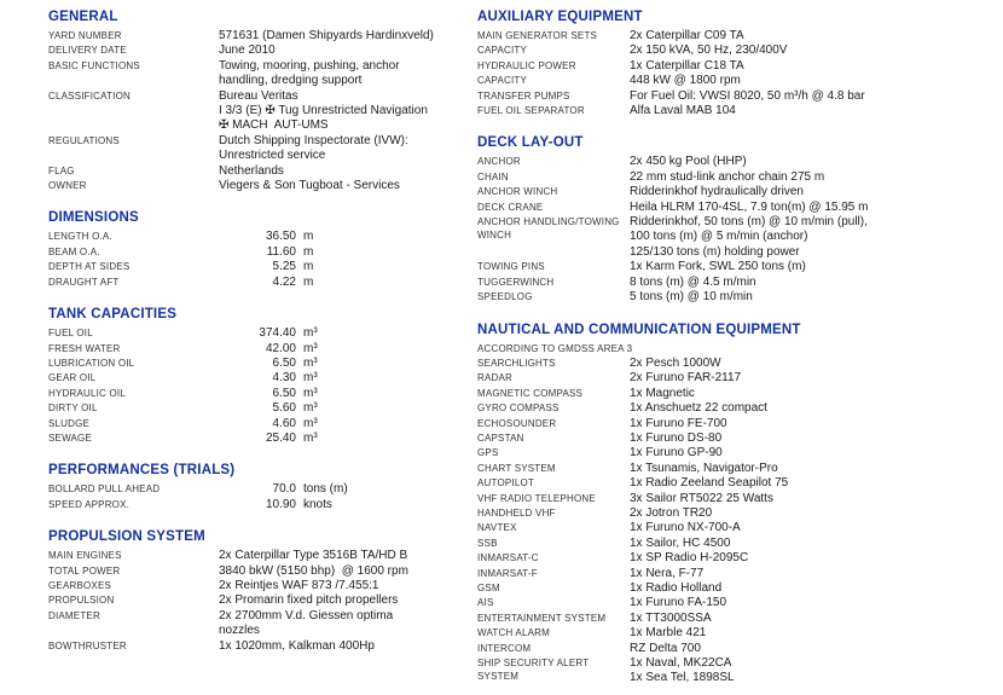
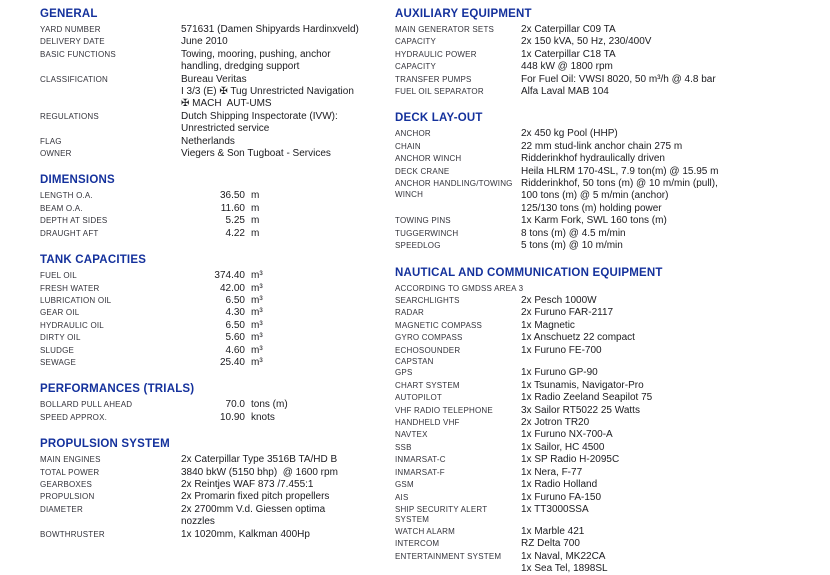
  GENERAL
  YARD NUMBER
  571631 (Damen Shipyards Hardinxveld)
  DELIVERY DATE
  June 2010
  BASIC FUNCTIONS
  Towing, mooring, pushing, anchor
  handling, dredging support
  CLASSIFICATION
  Bureau Veritas
  I 3/3 (E) ✠ Tug Unrestricted Navigation
  ✠ MACH AUT-UMS
  REGULATIONS
  Dutch Shipping Inspectorate (IVW):
  Unrestricted service
  FLAG
  Netherlands
  OWNER
  Viegers & Son Tugboat - Services
  DIMENSIONS
  LENGTH O.A.
  36.50 m
  BEAM O.A.
  11.60 m
  DEPTH AT SIDES
  5.25 m
  DRAUGHT AFT
  4.22 m
  TANK CAPACITIES
  FUEL OIL
  374.40 m³
  FRESH WATER
  42.00 m³
  LUBRICATION OIL
  6.50 m³
  GEAR OIL
  4.30 m³
  HYDRAULIC OIL
  6.50 m³
  DIRTY OIL
  5.60 m³
  SLUDGE
  4.60 m³
  SEWAGE
  25.40 m³
  PERFORMANCES (TRIALS)
  BOLLARD PULL AHEAD
  70.0 tons (m)
  SPEED APPROX.
  10.90 knots
  PROPULSION SYSTEM
  MAIN ENGINES
  2x Caterpillar Type 3516B TA/HD B
  TOTAL POWER
  3840 bkW (5150 bhp) @ 1600 rpm
  GEARBOXES
  2x Reintjes WAF 873 /7.455:1
  PROPULSION
  2x Promarin fixed pitch propellers
  DIAMETER
  2x 2700mm V.d. Giessen optima
  nozzles
  BOWTHRUSTER
  1x 1020mm, Kalkman 400Hp
  AUXILIARY EQUIPMENT
  MAIN GENERATOR SETS
  2x Caterpillar C09 TA
  CAPACITY
  2x 150 kVA, 50 Hz, 230/400V
  HYDRAULIC POWER
  1x Caterpillar C18 TA
  CAPACITY
  448 kW @ 1800 rpm
  TRANSFER PUMPS
  For Fuel Oil: VWSI 8020, 50 m³/h @ 4.8 bar
  FUEL OIL SEPARATOR
  Alfa Laval MAB 104
  DECK LAY-OUT
  ANCHOR
  2x 450 kg Pool (HHP)
  CHAIN
  22 mm stud-link anchor chain 275 m
  ANCHOR WINCH
  Ridderinkhof hydraulically driven
  DECK CRANE
  Heila HLRM 170-4SL, 7.9 ton(m) @ 15.95 m
  ANCHOR HANDLING/TOWING
  WINCH
  Ridderinkhof, 50 tons (m) @ 10 m/min (pull),
  100 tons (m) @ 5 m/min (anchor)
  125/130 tons (m) holding power
  TOWING PINS
- 1x Karm Fork, SWL 250 tons (m)
+ 1x Karm Fork, SWL 160 tons (m)
  TUGGERWINCH
  8 tons (m) @ 4.5 m/min
  SPEEDLOG
  5 tons (m) @ 10 m/min
  NAUTICAL AND COMMUNICATION EQUIPMENT
  ACCORDING TO GMDSS AREA 3
  SEARCHLIGHTS
  2x Pesch 1000W
  RADAR
  2x Furuno FAR-2117
  MAGNETIC COMPASS
  1x Magnetic
  GYRO COMPASS
  1x Anschuetz 22 compact
  ECHOSOUNDER
  1x Furuno FE-700
  CAPSTAN
- 1x Furuno DS-80
  GPS
  1x Furuno GP-90
  CHART SYSTEM
  1x Tsunamis, Navigator-Pro
  AUTOPILOT
  1x Radio Zeeland Seapilot 75
  VHF RADIO TELEPHONE
  3x Sailor RT5022 25 Watts
  HANDHELD VHF
  2x Jotron TR20
  NAVTEX
  1x Furuno NX-700-A
  SSB
  1x Sailor, HC 4500
  INMARSAT-C
  1x SP Radio H-2095C
  INMARSAT-F
  1x Nera, F-77
  GSM
  1x Radio Holland
  AIS
  1x Furuno FA-150
- ENTERTAINMENT SYSTEM
+ SHIP SECURITY ALERT SYSTEM
  1x TT3000SSA
  WATCH ALARM
  1x Marble 421
  INTERCOM
  RZ Delta 700
- SHIP SECURITY ALERT SYSTEM
+ ENTERTAINMENT SYSTEM
  1x Naval, MK22CA
  1x Sea Tel, 1898SL
